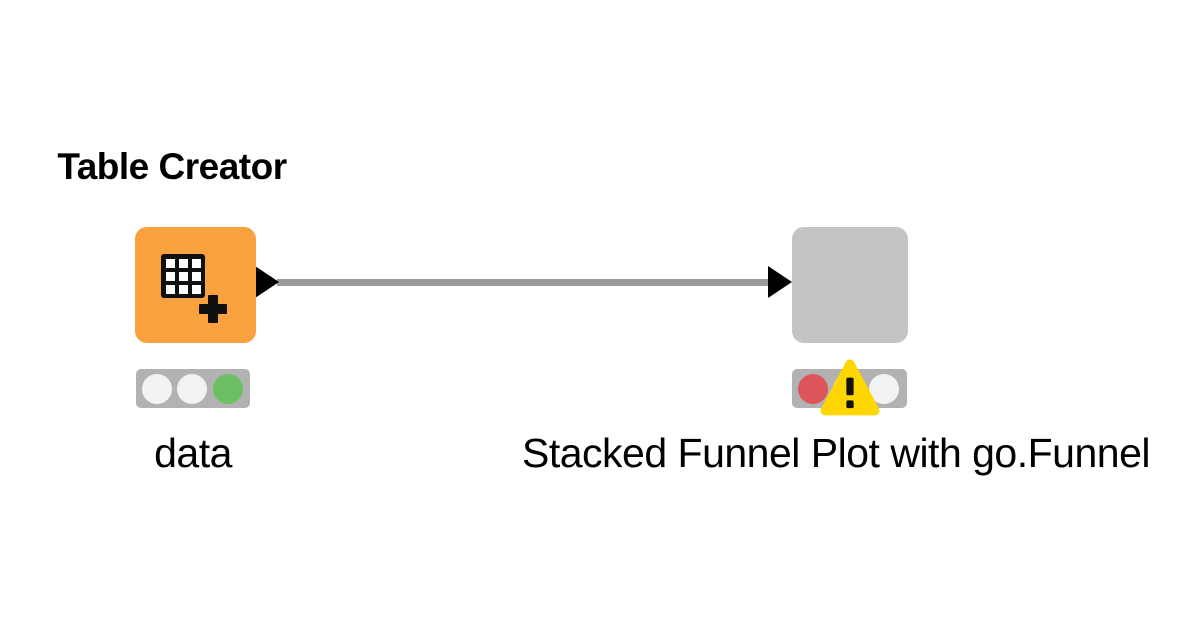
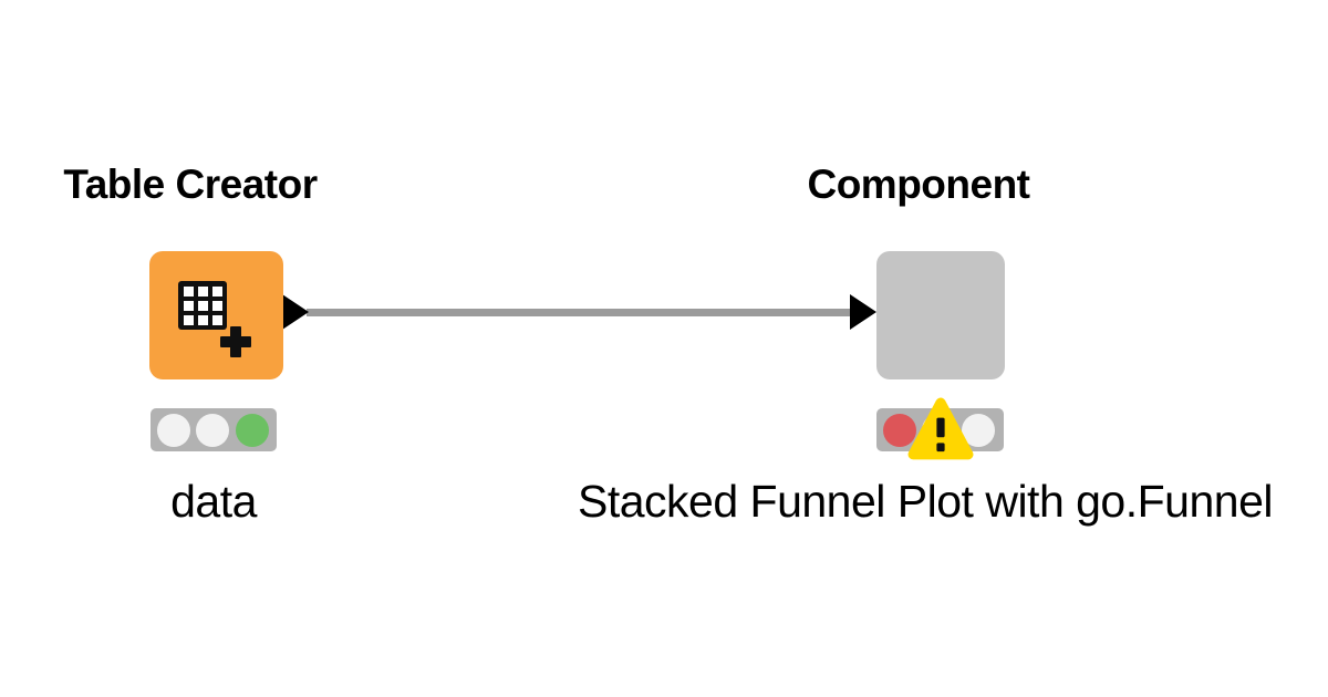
  Table Creator
+ Component
  data
  Stacked Funnel Plot with go.Funnel
